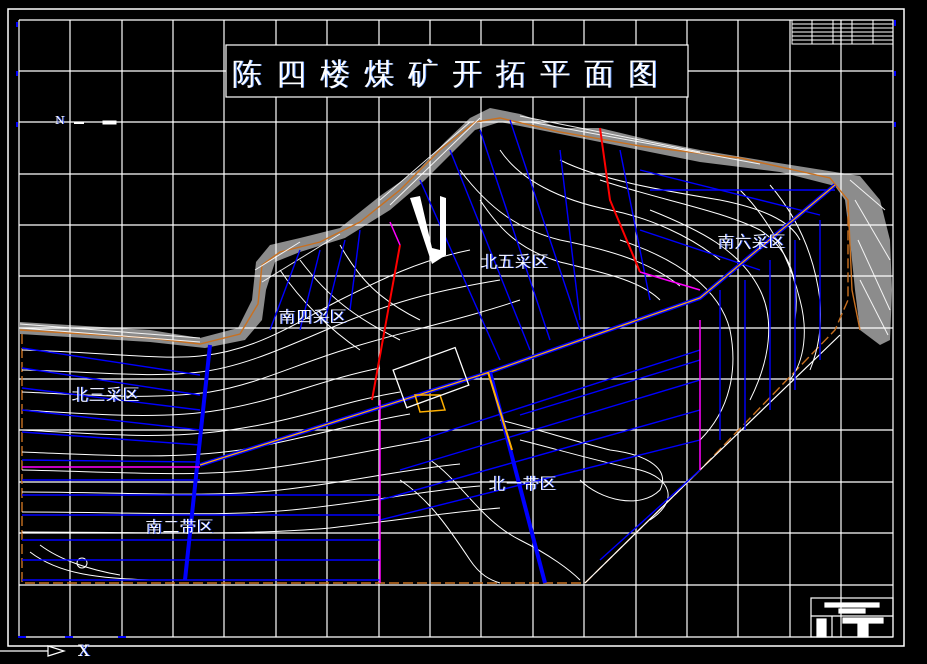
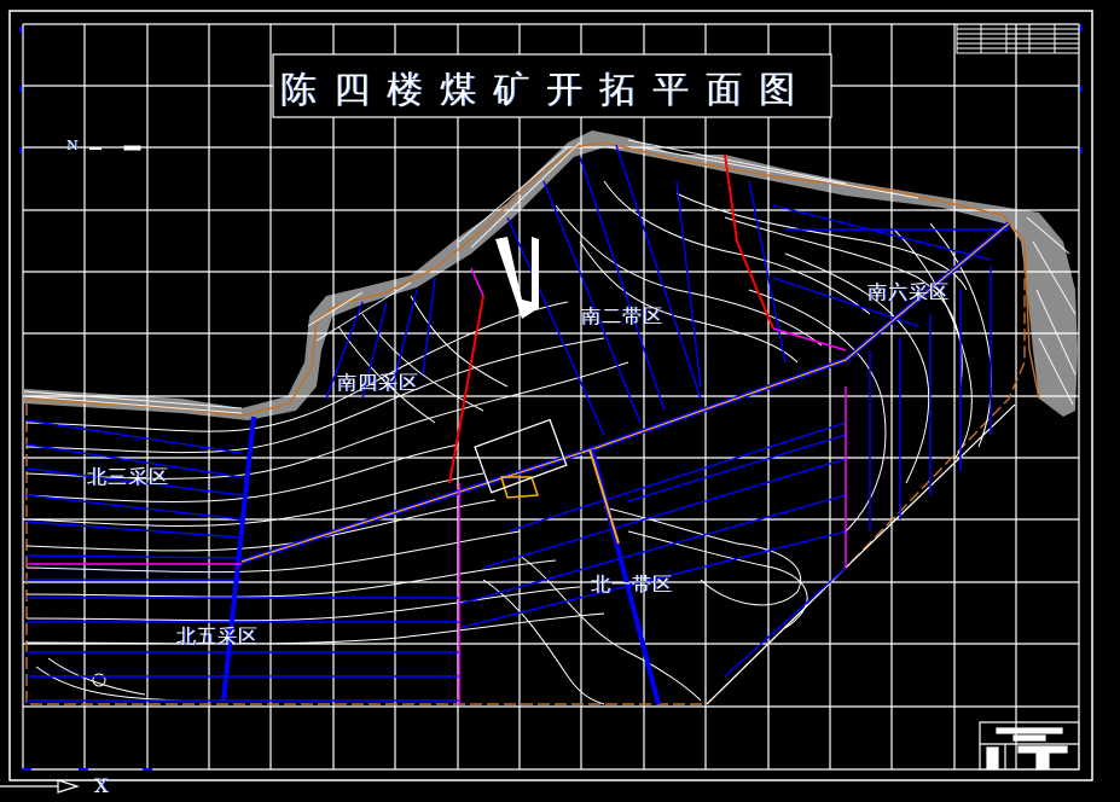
  陈四楼煤矿开拓平面图
- 北五采区
+ 南二带区
  南六采区
  南四采区
  北三采区
  北一带区
- 南二带区
+ 北五采区
  N
  X
